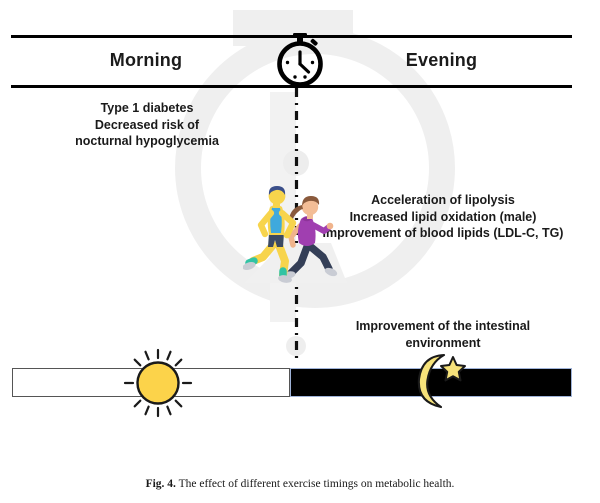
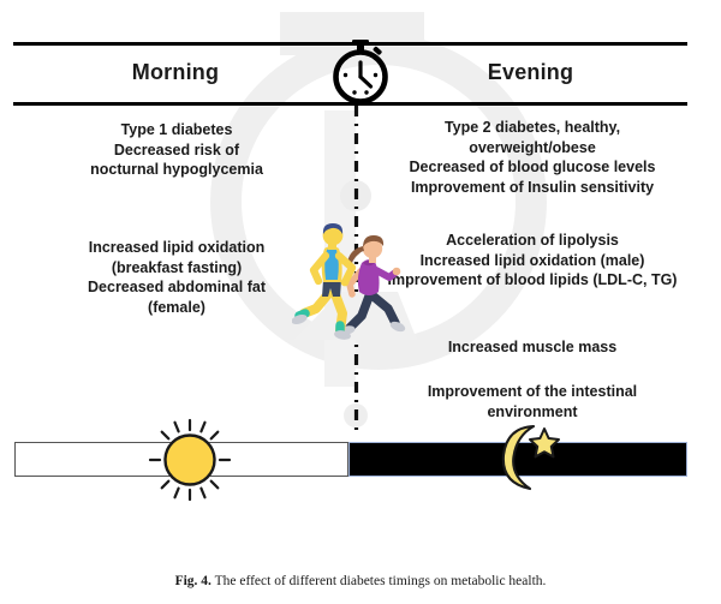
  Morning
  Evening
  Type 1 diabetes
  Decreased risk of
  nocturnal hypoglycemia
+ Increased lipid oxidation
+ (breakfast fasting)
+ Decreased abdominal fat
+ (female)
+ Type 2 diabetes, healthy,
+ overweight/obese
+ Decreased of blood glucose levels
+ Improvement of Insulin sensitivity
  Acceleration of lipolysis
  Increased lipid oxidation (male)
  mprovement of blood lipids (LDL-C, TG)
+ Increased muscle mass
  Improvement of the intestinal
  environment
- Fig. 4. The effect of different exercise timings on metabolic health.
+ Fig. 4. The effect of different diabetes timings on metabolic health.
